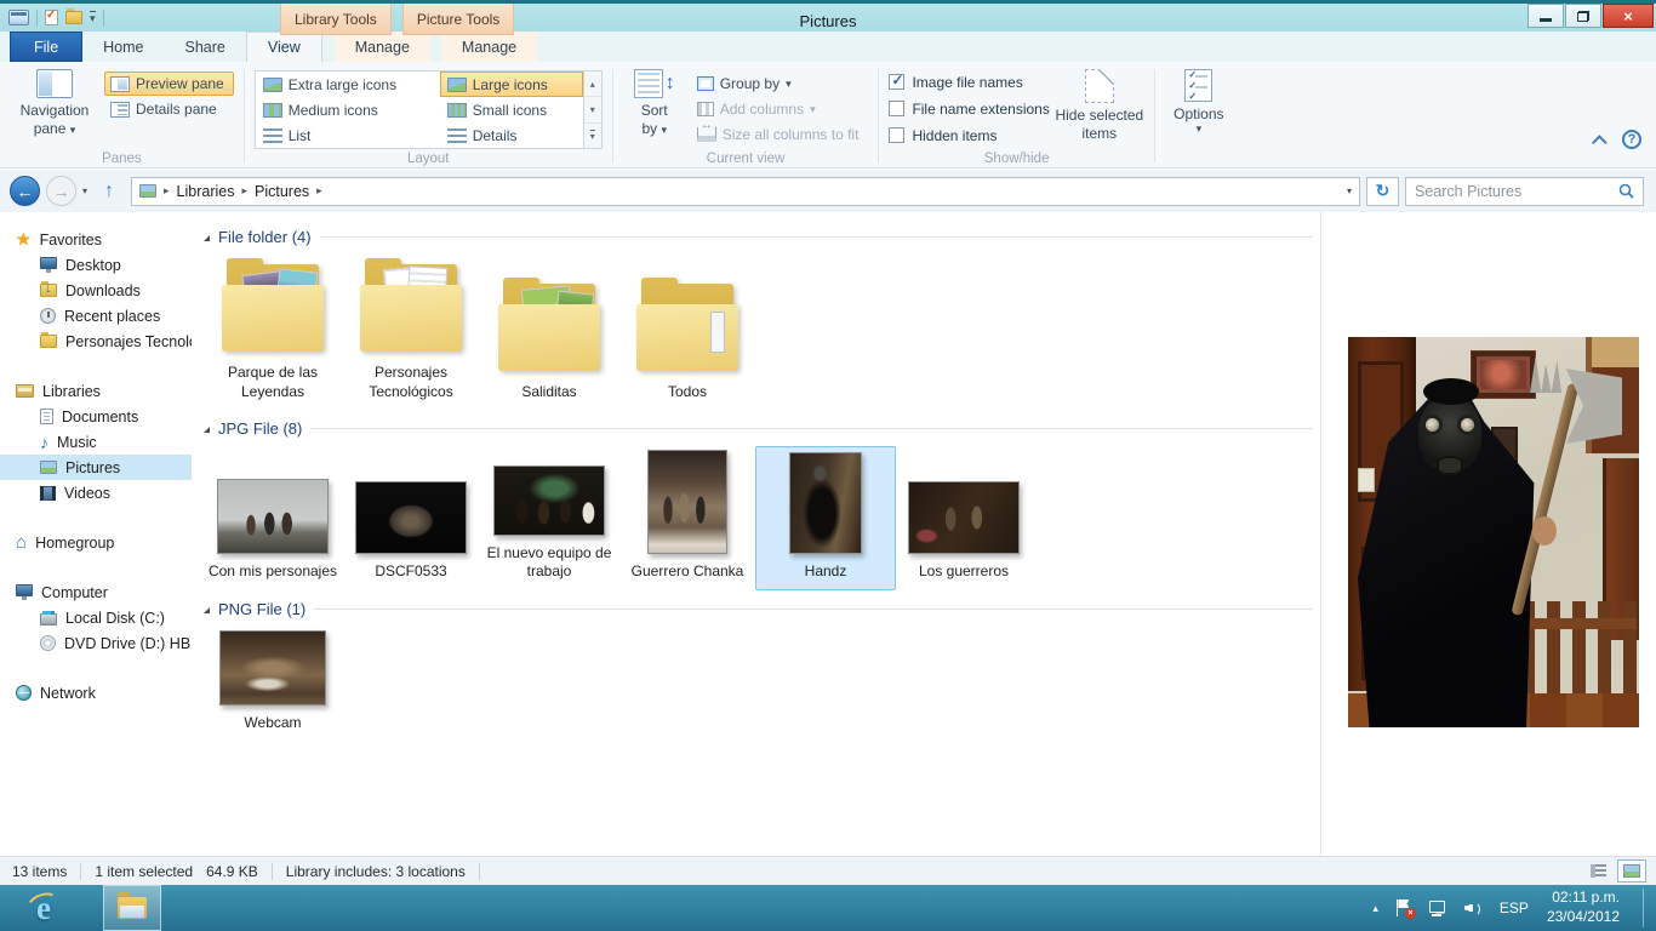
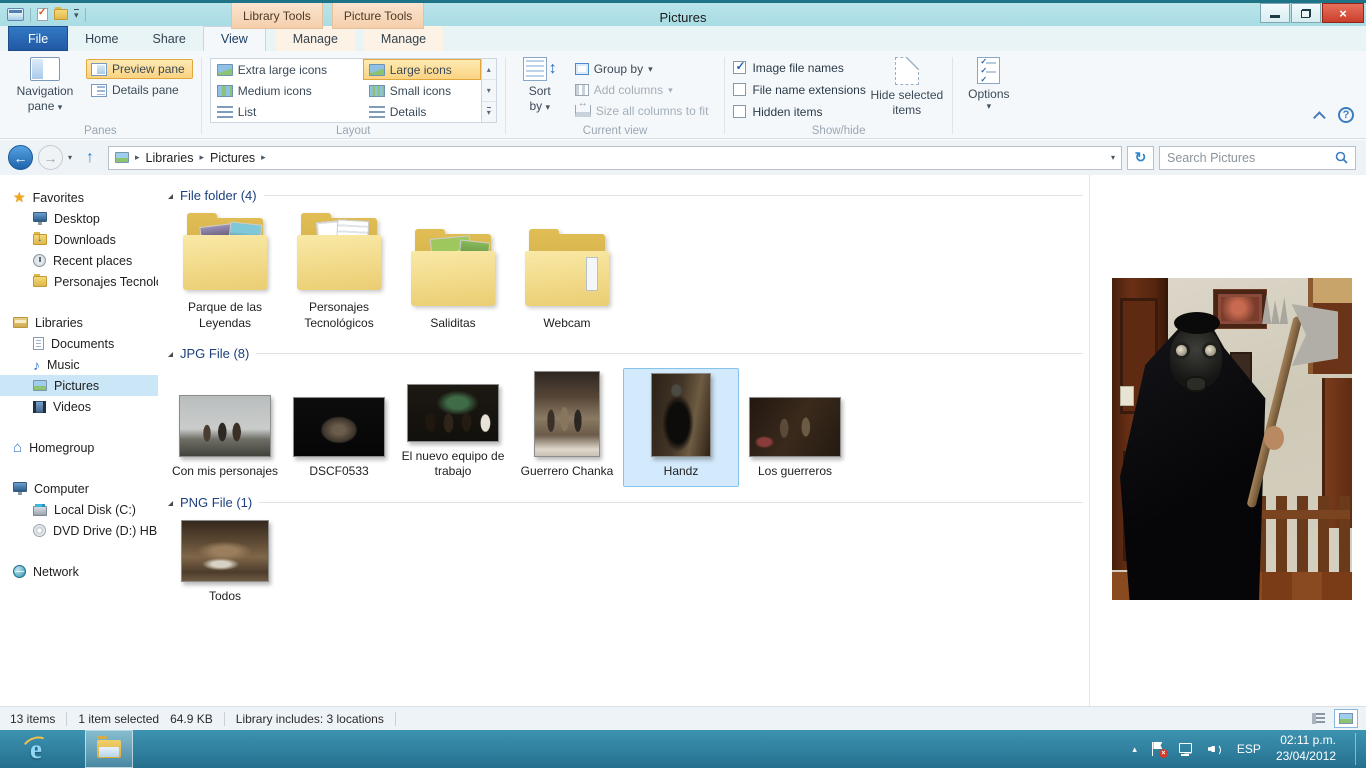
  ▾
  Library Tools
  Picture Tools
  Pictures
  ×
  File
  Home
  Share
  View
  Manage
  Manage
  Navigation
  pane ▾
  Preview pane
  Details pane
  Panes
  Extra large icons
  Large icons
  Medium icons
  Small icons
  List
  Details
  ▴
  ▾
  ▾
  Layout
  ↕
  Sort
  by ▾
  Group by
  ▾
  Add columns
  ▾
  Size all columns to fit
  Current view
  Image file names
  File name extensions
  Hidden items
  Hide selected
  items
  Show/hide
  Options
  ▾
  ?
  ←
  →
  ▾
  ↑
  ▸
  Libraries
  ▸
  Pictures
  ▸
  ▾
  ↻
  Search Pictures
  ★
  Favorites
  Desktop
  Downloads
  Recent places
  Personajes Tecnol
  Libraries
  Documents
  ♪
  Music
  Pictures
  Videos
  ⌂
  Homegroup
  Computer
  Local Disk (C:)
  DVD Drive (D:) HB
  Network
  File folder (4)
  Parque de las Leyendas
  Personajes Tecnológicos
  Saliditas
- Todos
+ Webcam
  JPG File (8)
  Con mis personajes
  DSCF0533
  El nuevo equipo de trabajo
  Guerrero Chanka
  Handz
  Los guerreros
  PNG File (1)
- Webcam
+ Todos
  13 items
  1 item selected
  64.9 KB
  Library includes: 3 locations
  e
  ▴
  ESP
  02:11 p.m.
  23/04/2012
